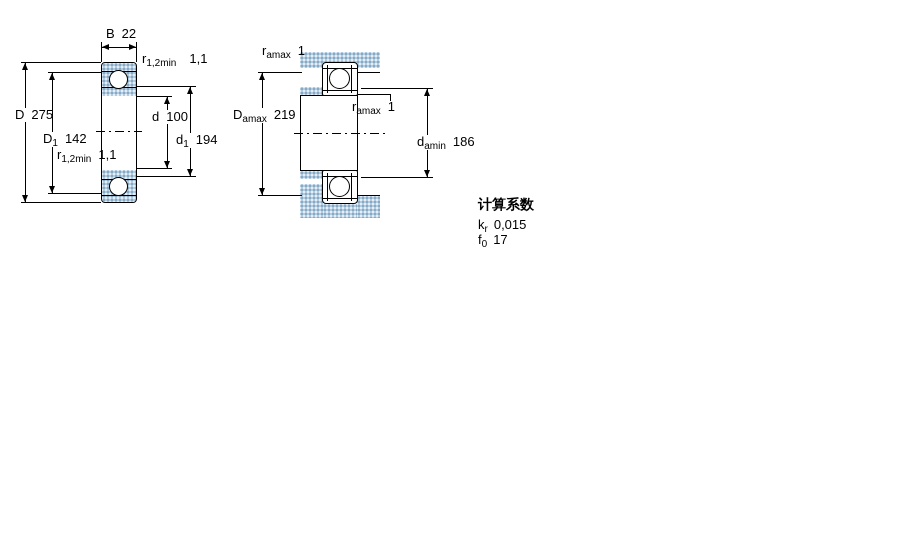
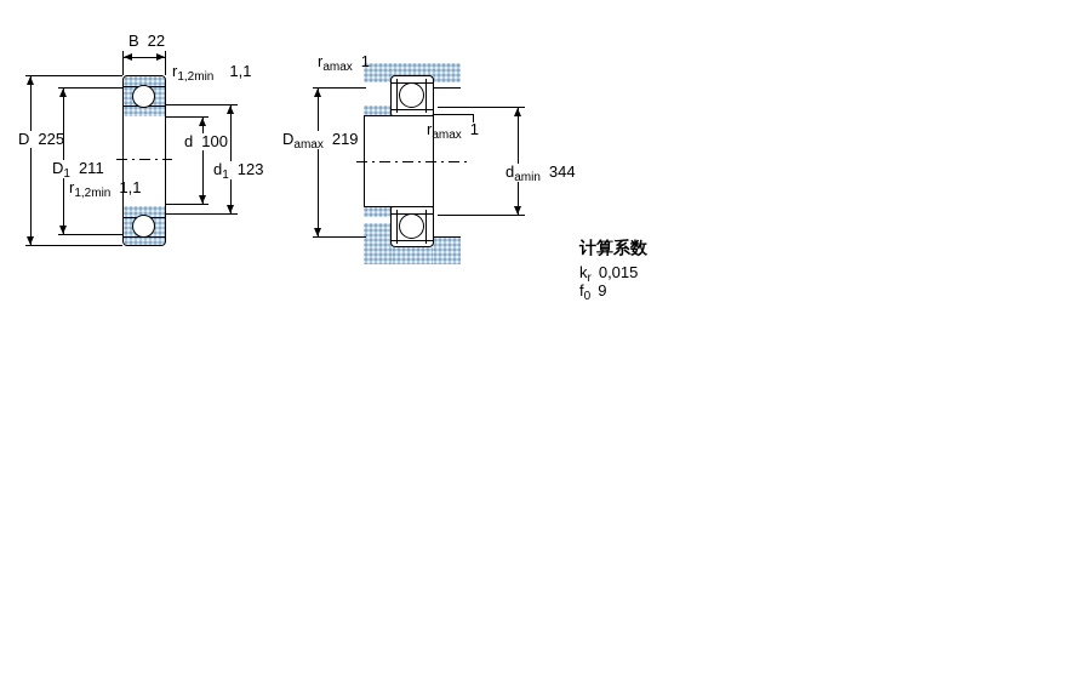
  B 22
  r1,2min 1,1
- D 275
+ D 225
- D1 142
+ D1 211
  r1,2min 1,1
  d 100
- d1 194
+ d1 123
  ramax 1
  Damax 219
  ramax 1
- damin 186
+ damin 344
  计算系数
  kr 0,015
- f0 17
+ f0 9
